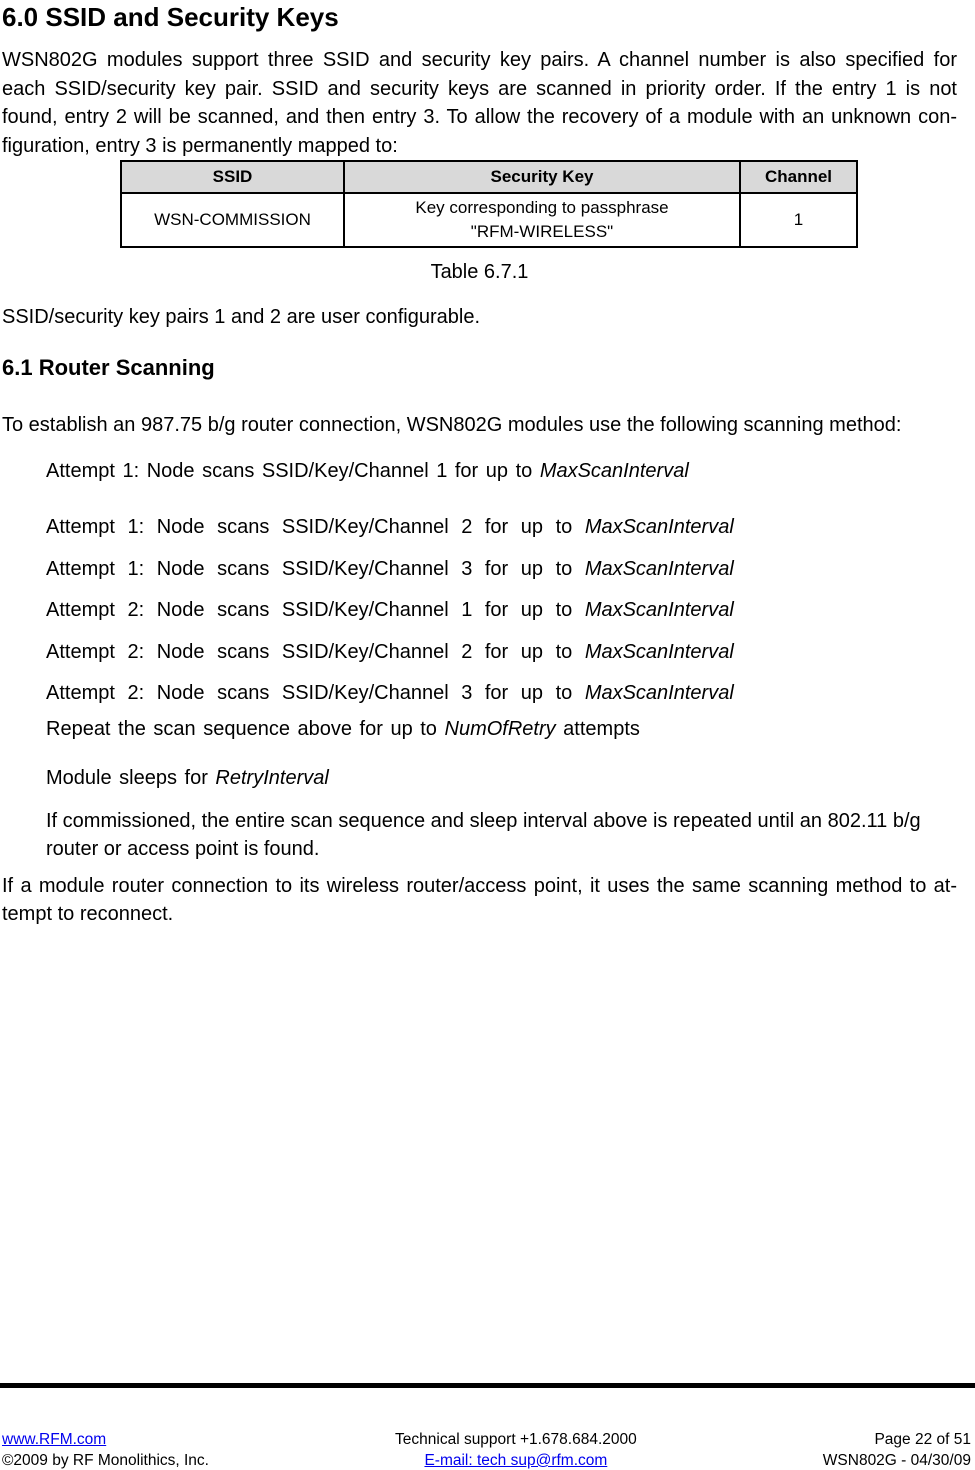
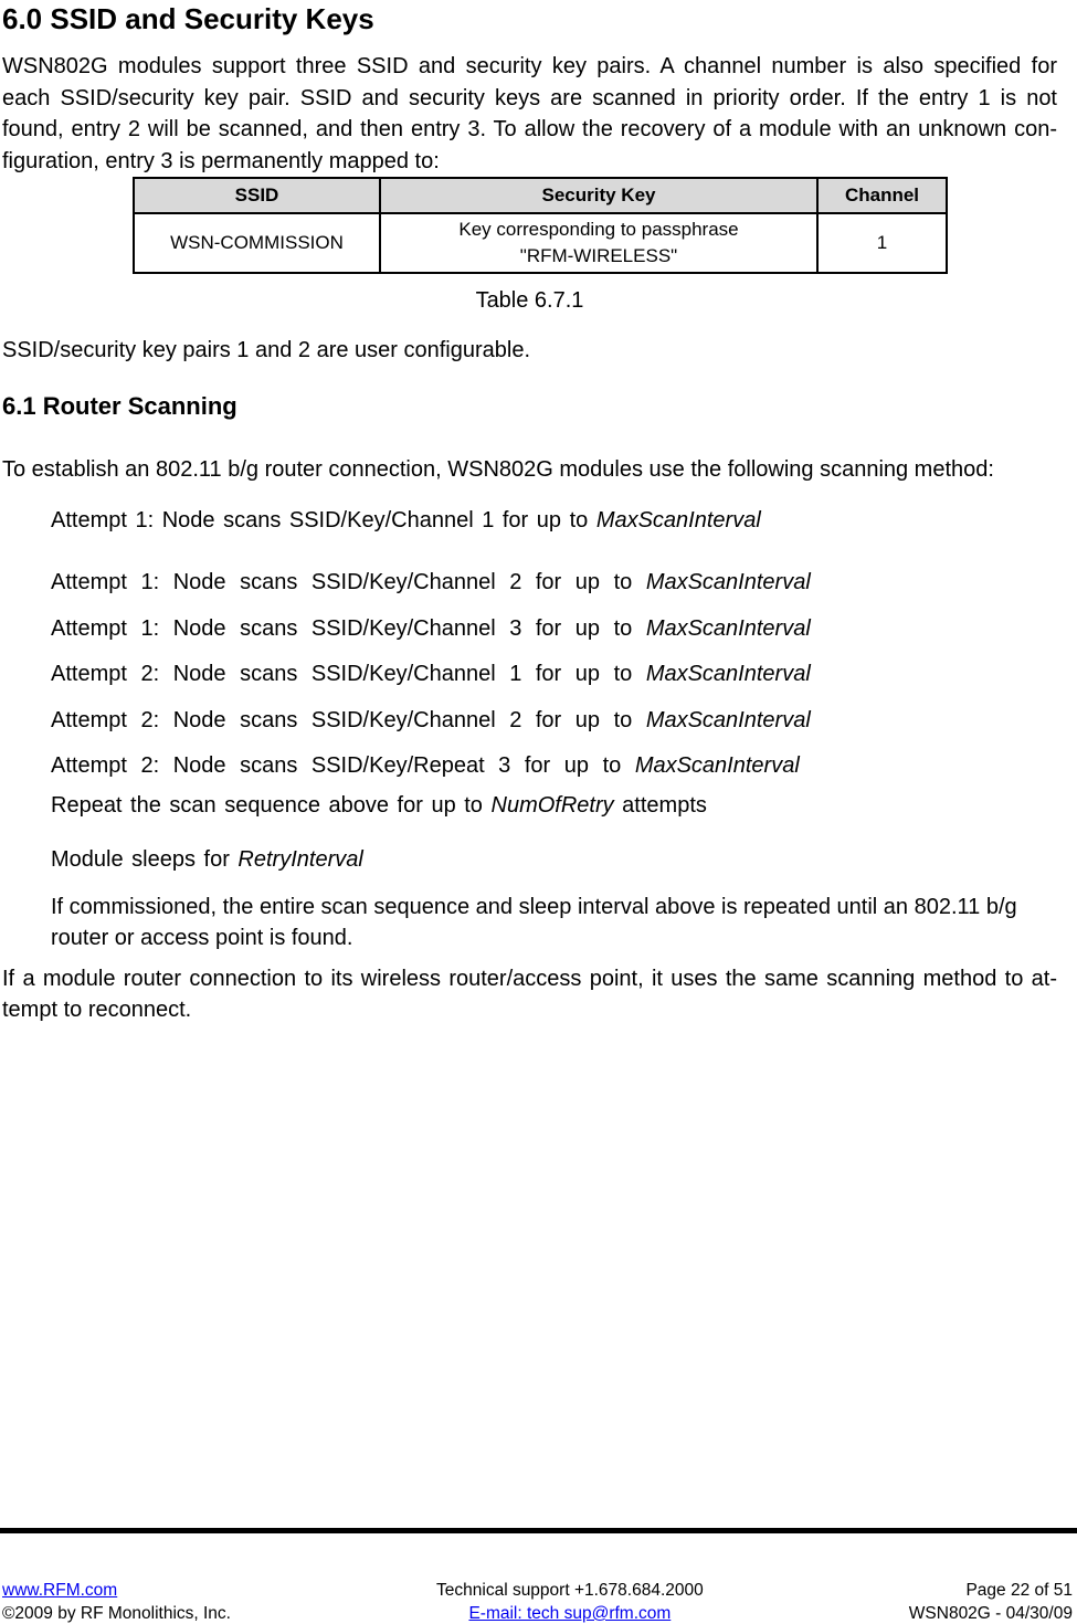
  6.0 SSID and Security Keys
  WSN802G modules support three SSID and security key pairs. A channel number is also specified for
  each SSID/security key pair. SSID and security keys are scanned in priority order. If the entry 1 is not
  found, entry 2 will be scanned, and then entry 3. To allow the recovery of a module with an unknown con-
  figuration, entry 3 is permanently mapped to:
  SSID	Security Key	Channel
  WSN-COMMISSION	Key corresponding to passphrase "RFM-WIRELESS"	1
  Table 6.7.1
  SSID/security key pairs 1 and 2 are user configurable.
  6.1 Router Scanning
- To establish an 987.75 b/g router connection, WSN802G modules use the following scanning method:
+ To establish an 802.11 b/g router connection, WSN802G modules use the following scanning method:
  Attempt 1: Node scans SSID/Key/Channel 1 for up to MaxScanInterval
  Attempt 1: Node scans SSID/Key/Channel 2 for up to MaxScanInterval
  Attempt 1: Node scans SSID/Key/Channel 3 for up to MaxScanInterval
  Attempt 2: Node scans SSID/Key/Channel 1 for up to MaxScanInterval
  Attempt 2: Node scans SSID/Key/Channel 2 for up to MaxScanInterval
- Attempt 2: Node scans SSID/Key/Channel 3 for up to MaxScanInterval
+ Attempt 2: Node scans SSID/Key/Repeat 3 for up to MaxScanInterval
  Repeat the scan sequence above for up to NumOfRetry attempts
  Module sleeps for RetryInterval
  If commissioned, the entire scan sequence and sleep interval above is repeated until an 802.11 b/g
  router or access point is found.
  If a module router connection to its wireless router/access point, it uses the same scanning method to at-
  tempt to reconnect.
  www.RFM.com
  ©2009 by RF Monolithics, Inc.
  Technical support +1.678.684.2000
  E-mail: tech sup@rfm.com
  Page 22 of 51
  WSN802G - 04/30/09
